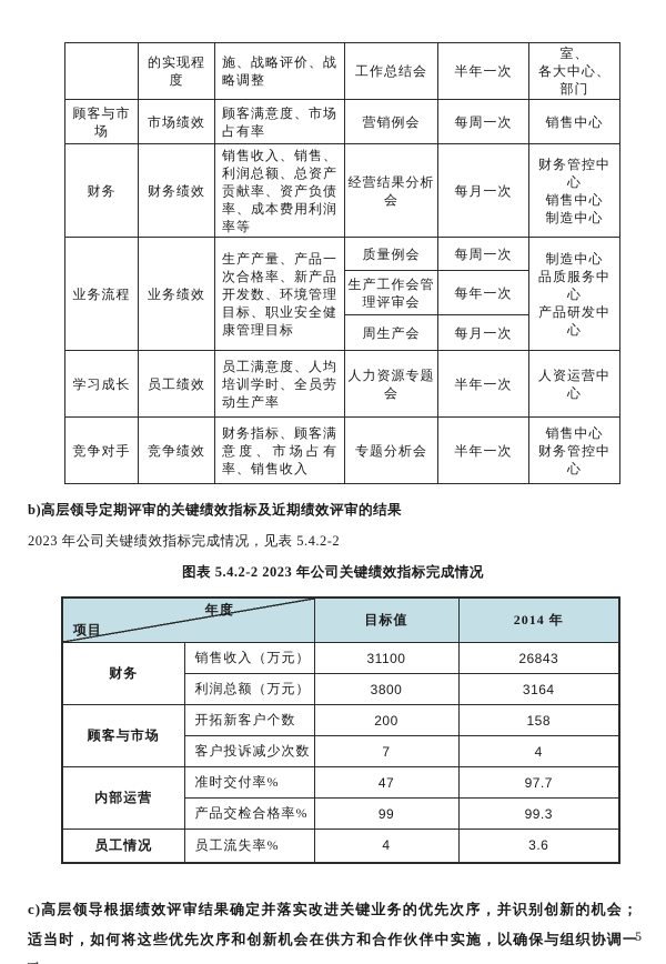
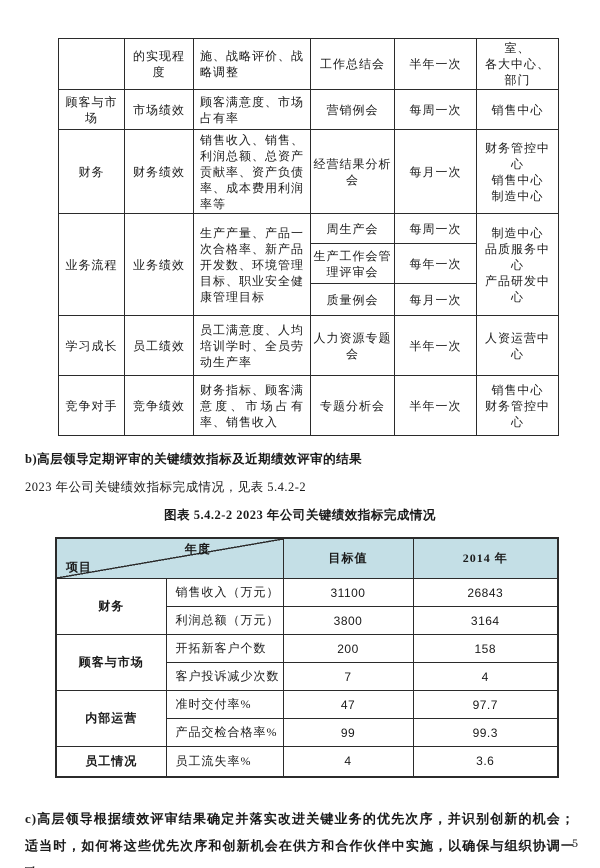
  	的实现程度	施、战略评价、战略调整	工作总结会	半年一次	室、 各大中心、 部门
  顾客与市场	市场绩效	顾客满意度、市场占有率	营销例会	每周一次	销售中心
  财务	财务绩效	销售收入、销售、利润总额、总资产贡献率、资产负债率、成本费用利润率等	经营结果分析会	每月一次	财务管控中心 销售中心 制造中心
- 业务流程	业务绩效	生产产量、产品一次合格率、新产品开发数、环境管理目标、职业安全健康管理目标	质量例会	每周一次	制造中心 品质服务中心 产品研发中心
+ 业务流程	业务绩效	生产产量、产品一次合格率、新产品开发数、环境管理目标、职业安全健康管理目标	周生产会	每周一次	制造中心 品质服务中心 产品研发中心
  生产工作会管理评审会	每年一次
- 周生产会	每月一次
+ 质量例会	每月一次
  学习成长	员工绩效	员工满意度、人均培训学时、全员劳动生产率	人力资源专题会	半年一次	人资运营中心
  竞争对手	竞争绩效	财务指标、顾客满意度、市场占有率、销售收入	专题分析会	半年一次	销售中心 财务管控中心
  b)高层领导定期评审的关键绩效指标及近期绩效评审的结果
  2023 年公司关键绩效指标完成情况，见表 5.4.2-2
  图表 5.4.2-2 2023 年公司关键绩效指标完成情况
  年度 项目	目标值	2014 年
  财务	销售收入（万元）	31100	26843
  利润总额（万元）	3800	3164
  顾客与市场	开拓新客户个数	200	158
  客户投诉减少次数	7	4
  内部运营	准时交付率%	47	97.7
  产品交检合格率%	99	99.3
  员工情况	员工流失率%	4	3.6
  c)高层领导根据绩效评审结果确定并落实改进关键业务的优先次序，并识别创新的机会；适当时，如何将这些优先次序和创新机会在供方和合作伙伴中实施，以确保与组织协调一
  5
